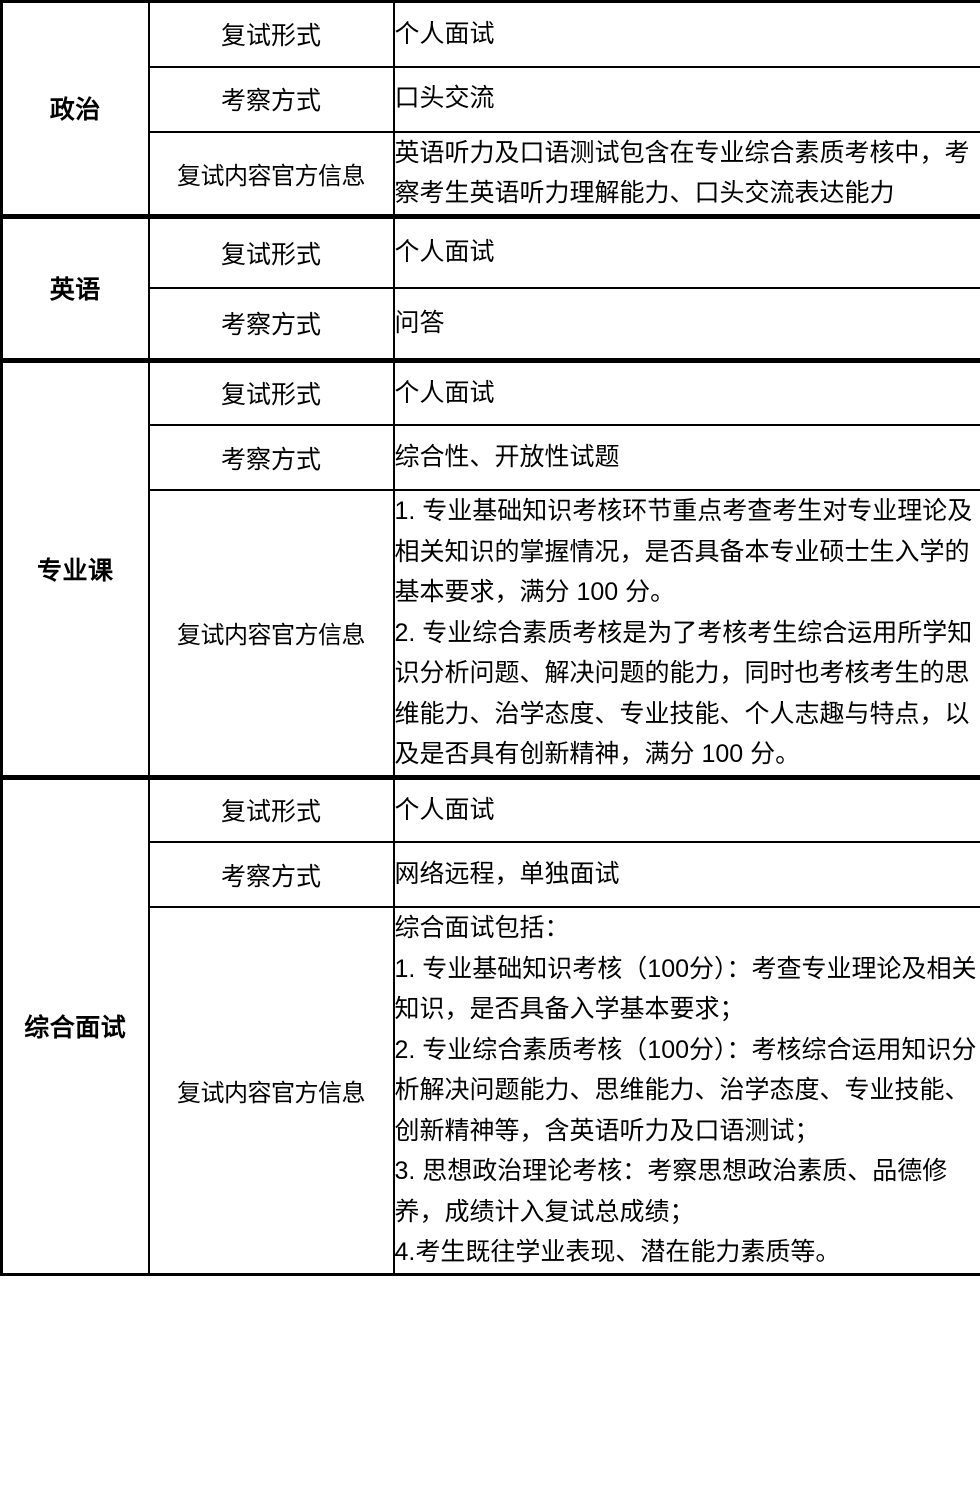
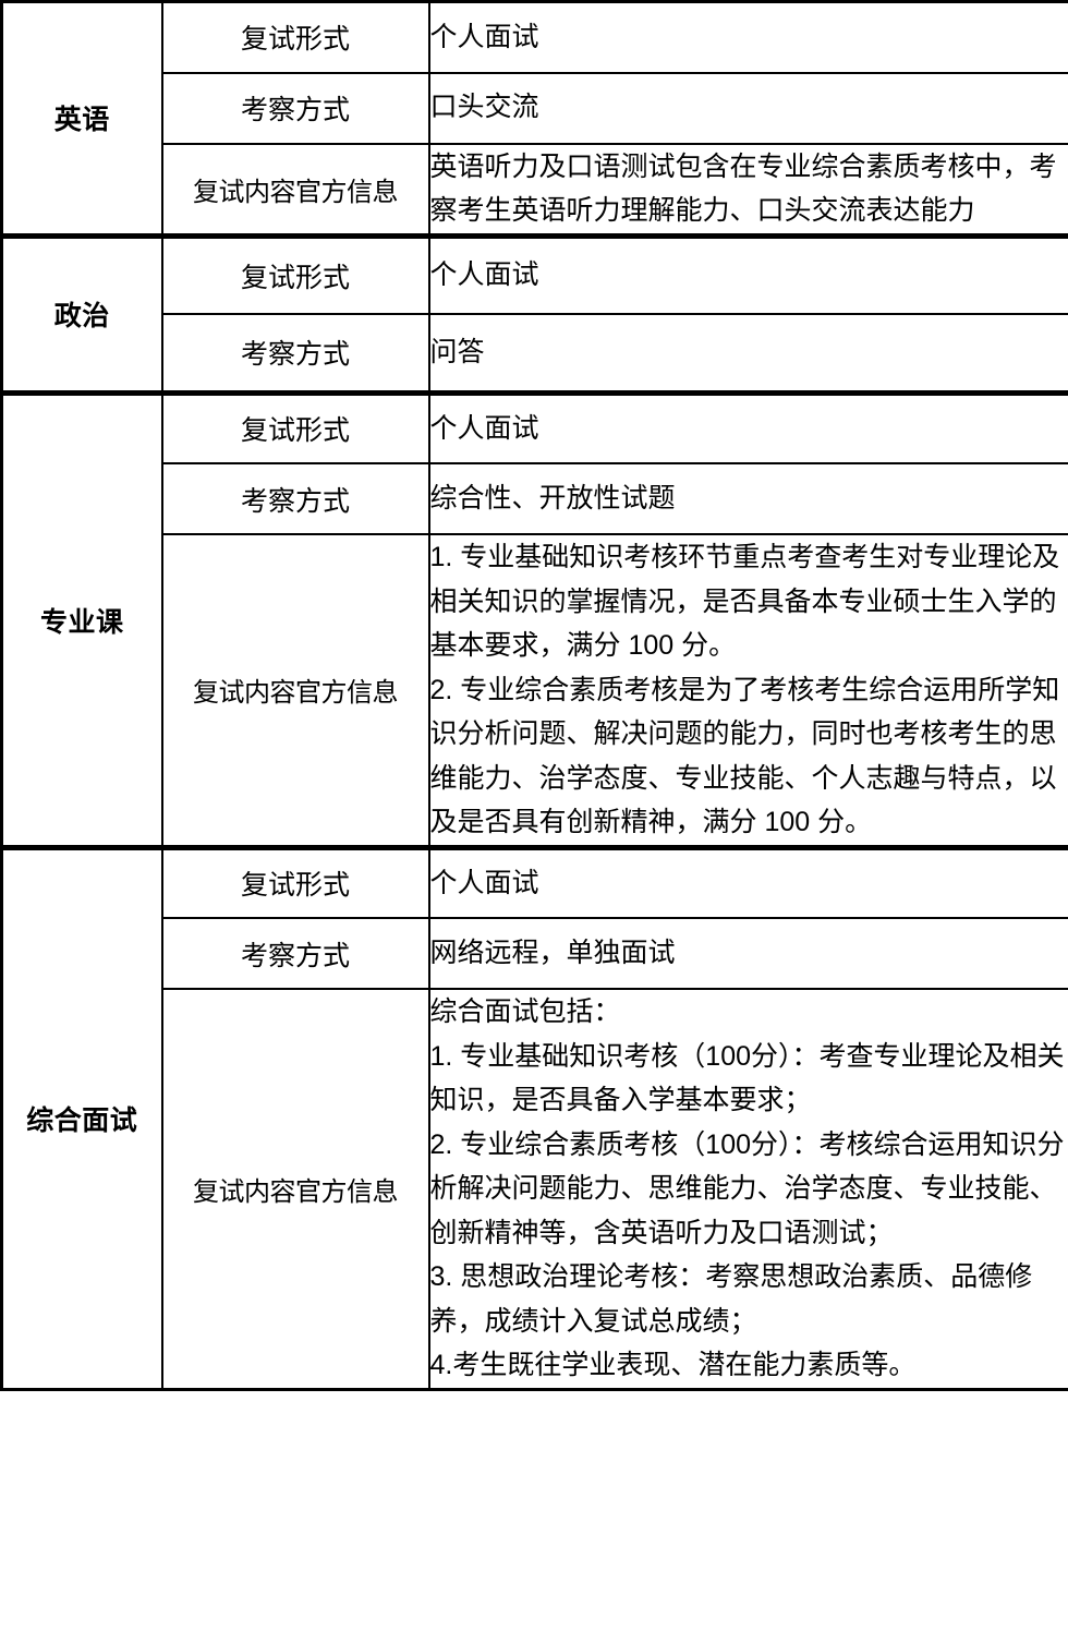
- 政治	复试形式	个人面试
+ 英语	复试形式	个人面试
  考察方式	口头交流
  复试内容官方信息	英语听力及口语测试包含在专业综合素质考核中，考察考生英语听力理解能力、口头交流表达能力
- 英语	复试形式	个人面试
+ 政治	复试形式	个人面试
  考察方式	问答
  专业课	复试形式	个人面试
  考察方式	综合性、开放性试题
  复试内容官方信息	1. 专业基础知识考核环节重点考查考生对专业理论及相关知识的掌握情况，是否具备本专业硕士生入学的基本要求，满分 100 分。 2. 专业综合素质考核是为了考核考生综合运用所学知识分析问题、解决问题的能力，同时也考核考生的思维能力、治学态度、专业技能、个人志趣与特点，以及是否具有创新精神，满分 100 分。
  综合面试	复试形式	个人面试
  考察方式	网络远程，单独面试
  复试内容官方信息	综合面试包括： 1. 专业基础知识考核（100分）：考查专业理论及相关知识，是否具备入学基本要求； 2. 专业综合素质考核（100分）：考核综合运用知识分析解决问题能力、思维能力、治学态度、专业技能、创新精神等，含英语听力及口语测试； 3. 思想政治理论考核：考察思想政治素质、品德修养，成绩计入复试总成绩； 4.考生既往学业表现、潜在能力素质等。
